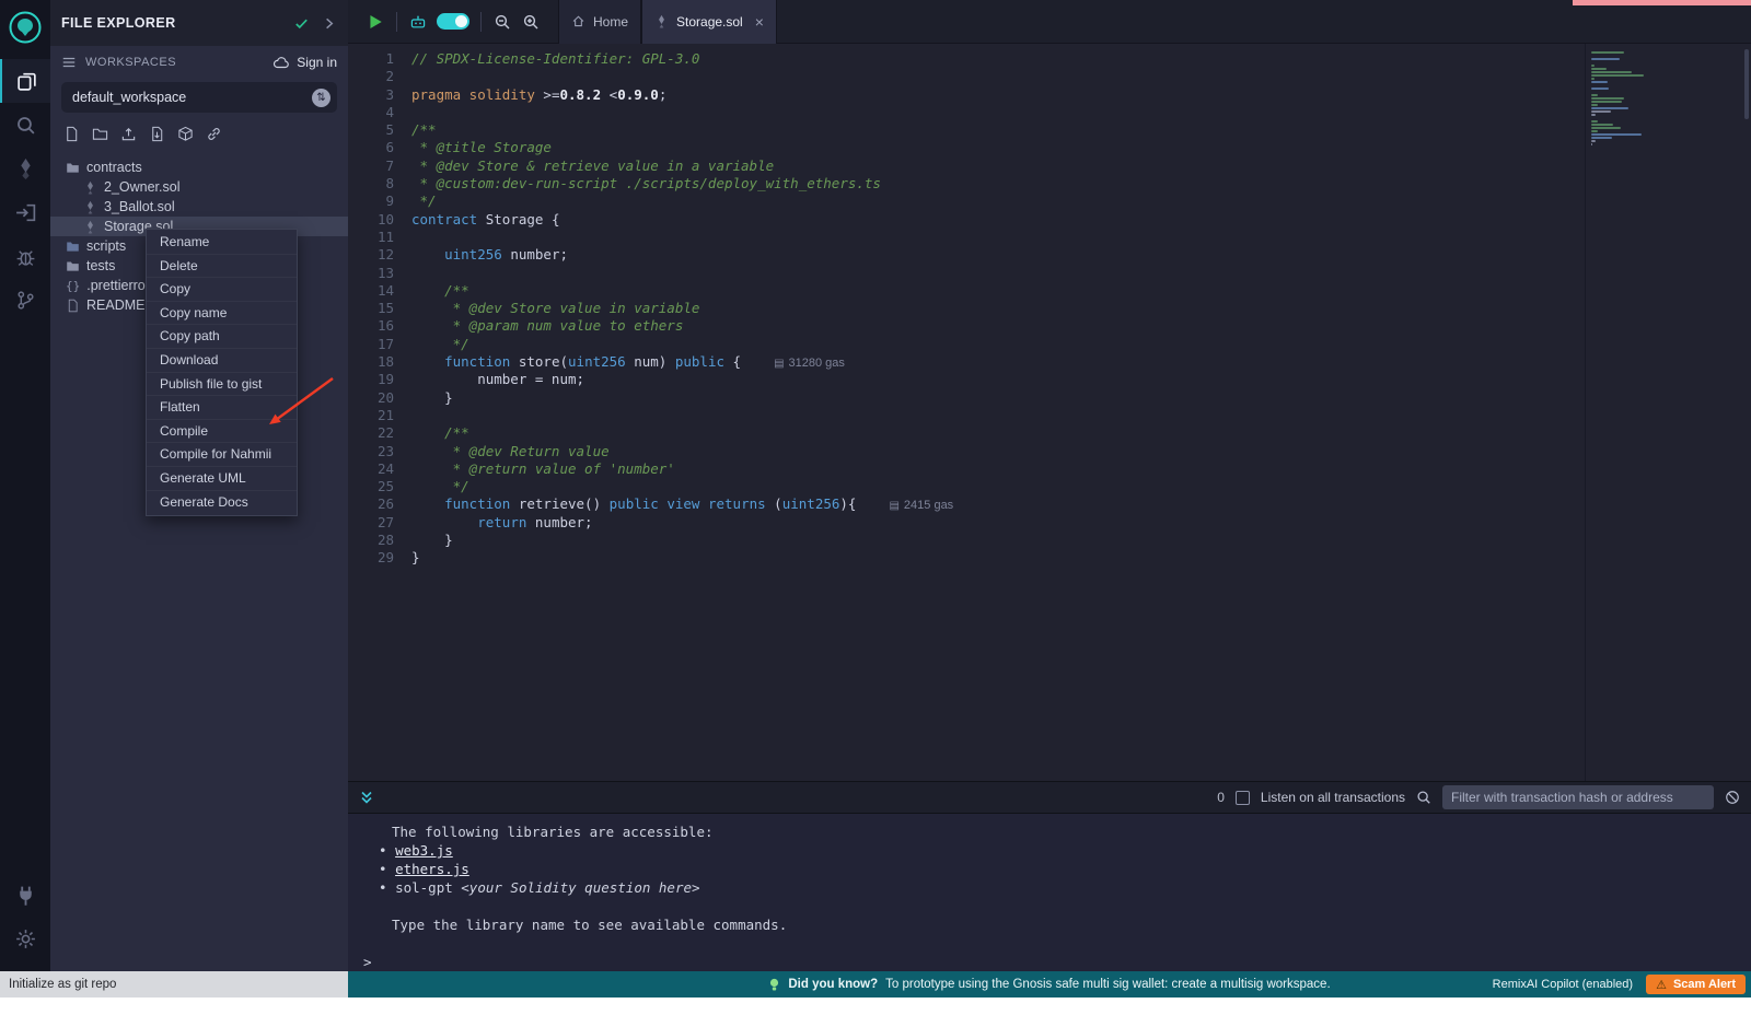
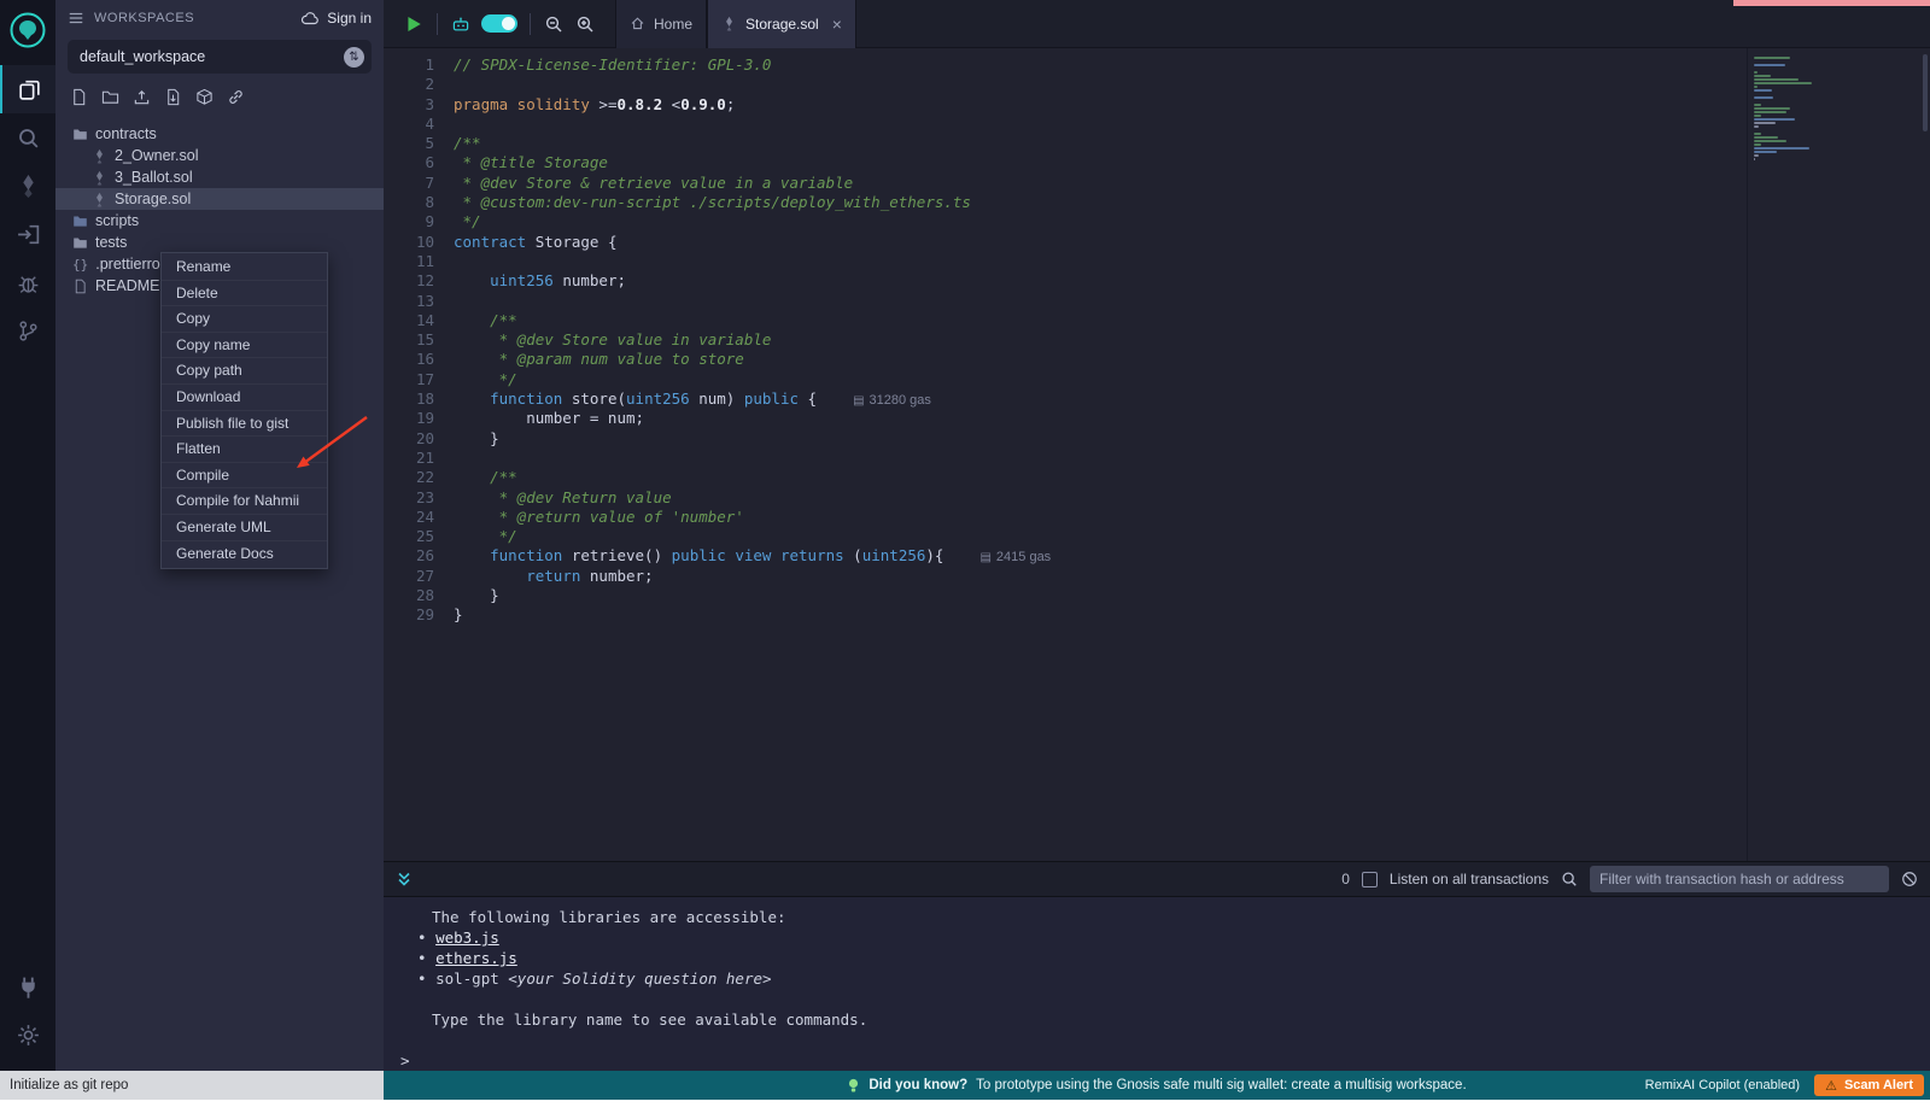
- FILE EXPLORER
  WORKSPACES
  Sign in
  default_workspace
  ⇅
  contracts
  2_Owner.sol
  3_Ballot.sol
  Storage.sol
  scripts
  tests
  {}
  .prettierro
  README
  Home
  Storage.sol
  ×
  1
  2
  3
  4
  5
  6
  7
  8
  9
  10
  11
  12
  13
  14
  15
  16
  17
  18
  19
  20
  21
  22
  23
  24
  25
  26
  27
  28
  29
  // SPDX-License-Identifier: GPL-3.0
  pragma solidity >=0.8.2 <0.9.0;
  /**
  * @title Storage
  * @dev Store & retrieve value in a variable
  * @custom:dev-run-script ./scripts/deploy_with_ethers.ts
  */
  contract Storage {
  uint256 number;
  /**
  * @dev Store value in variable
- * @param num value to ethers
+ * @param num value to store
  */
  function store(uint256 num) public { ▤ 31280 gas
  number = num;
  }
  /**
  * @dev Return value
  * @return value of 'number'
  */
  function retrieve() public view returns (uint256){ ▤ 2415 gas
  return number;
  }
  }
  0
  Listen on all transactions
  Filter with transaction hash or address
  The following libraries are accessible:
  • web3.js
  • ethers.js
  • sol-gpt <your Solidity question here>
  Type the library name to see available commands.
  >
  Initialize as git repo
  Did you know?
  To prototype using the Gnosis safe multi sig wallet: create a multisig workspace.
  RemixAI Copilot (enabled)
  ⚠
  Scam Alert
  Rename
  Delete
  Copy
  Copy name
  Copy path
  Download
  Publish file to gist
  Flatten
  Compile
  Compile for Nahmii
  Generate UML
  Generate Docs
